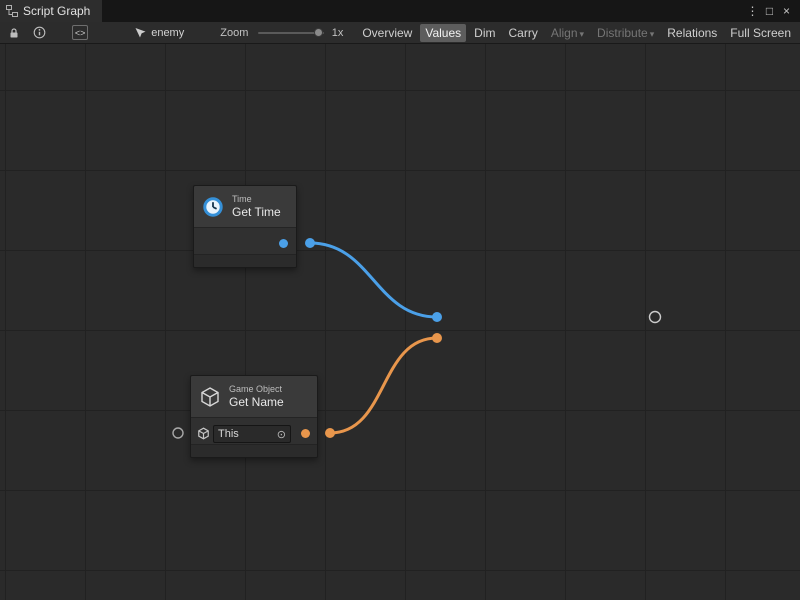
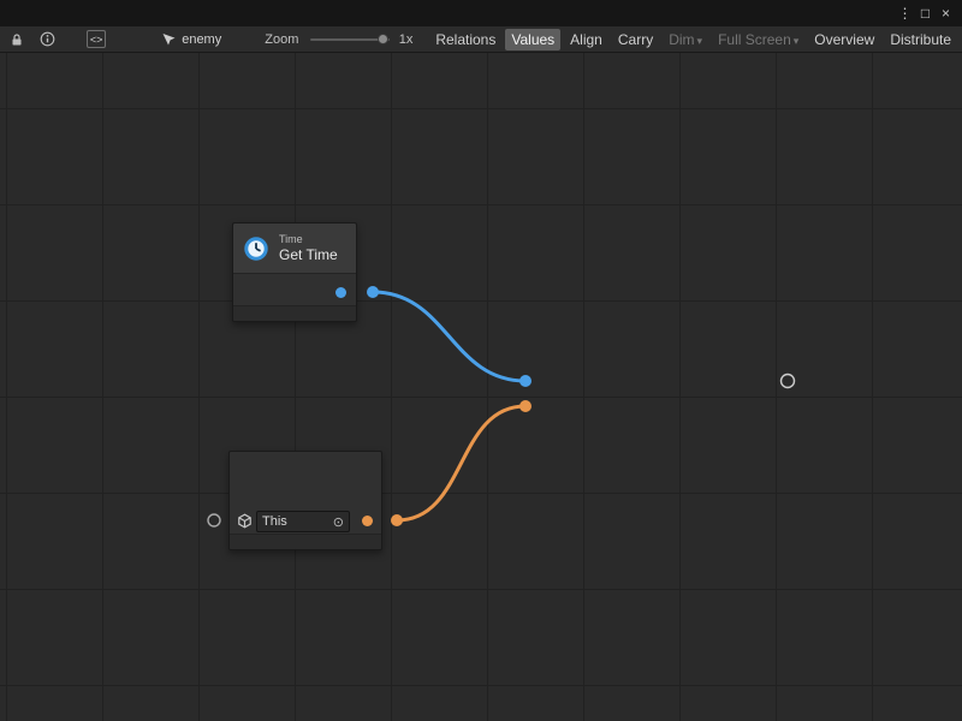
- Script Graph
  ⋮
  □
  ×
  <>
  enemy
  Zoom
  1x
- Overview
+ Relations
  Values
- Dim
+ Align
  Carry
- Align ▾
+ Dim ▾
- Distribute ▾
+ Full Screen ▾
- Relations
+ Overview
- Full Screen
+ Distribute
  Time
  Get Time
- Game Object
- Get Name
  This
  ⊙
